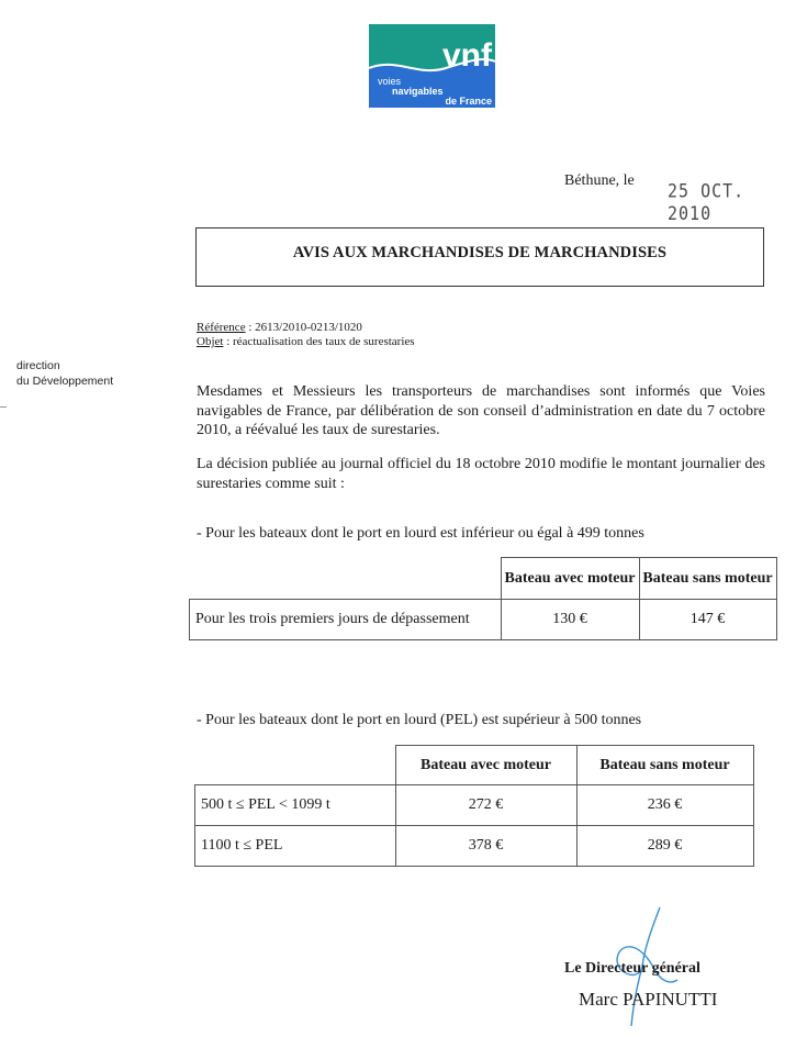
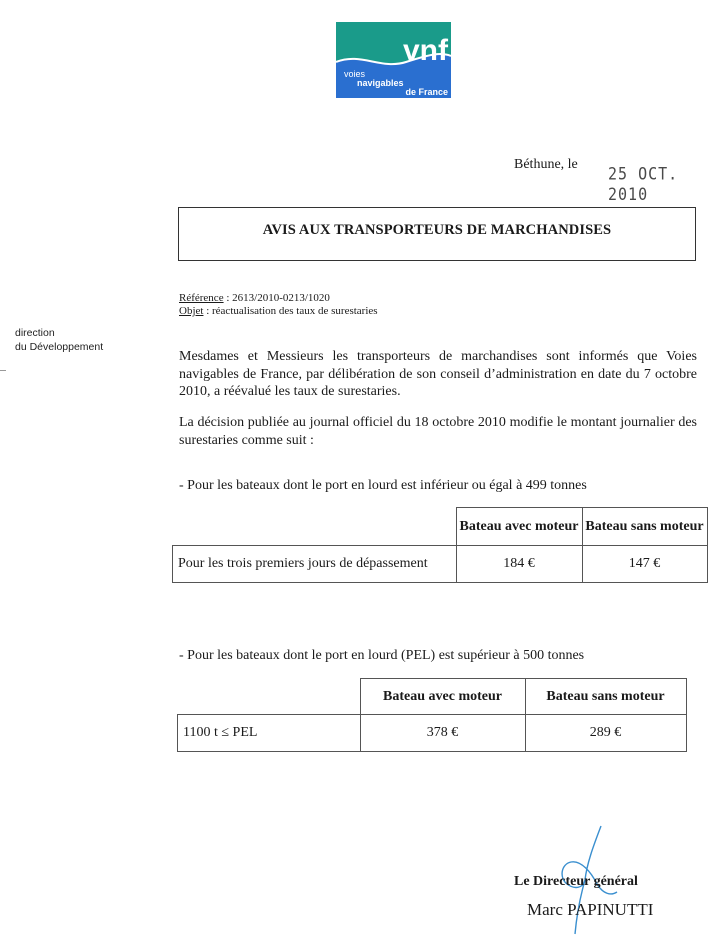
  vnf
  voies
  navigables
  de France
  Béthune, le
  25 OCT. 2010
- AVIS AUX MARCHANDISES DE MARCHANDISES
+ AVIS AUX TRANSPORTEURS DE MARCHANDISES
  Référence : 2613/2010-0213/1020
  Objet : réactualisation des taux de surestaries
  direction
  du Développement
  Mesdames et Messieurs les transporteurs de marchandises sont informés que Voies navigables de France, par délibération de son conseil d’administration en date du 7 octobre 2010, a réévalué les taux de surestaries.
  La décision publiée au journal officiel du 18 octobre 2010 modifie le montant journalier des surestaries comme suit :
  - Pour les bateaux dont le port en lourd est inférieur ou égal à 499 tonnes
  	Bateau avec moteur	Bateau sans moteur
- Pour les trois premiers jours de dépassement	130 €	147 €
+ Pour les trois premiers jours de dépassement	184 €	147 €
  - Pour les bateaux dont le port en lourd (PEL) est supérieur à 500 tonnes
  	Bateau avec moteur	Bateau sans moteur
- 500 t ≤ PEL < 1099 t	272 €	236 €
  1100 t ≤ PEL	378 €	289 €
  Le Directeur général
  Marc PAPINUTTI
